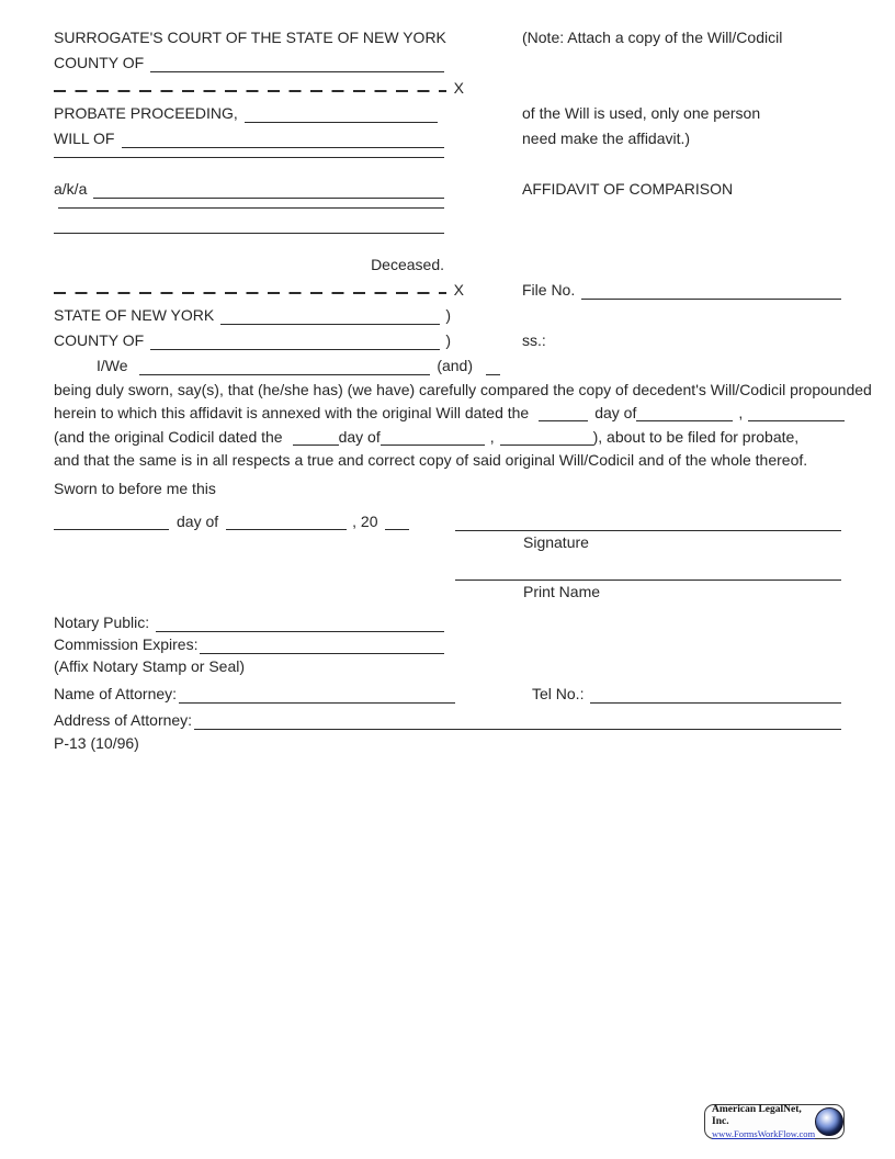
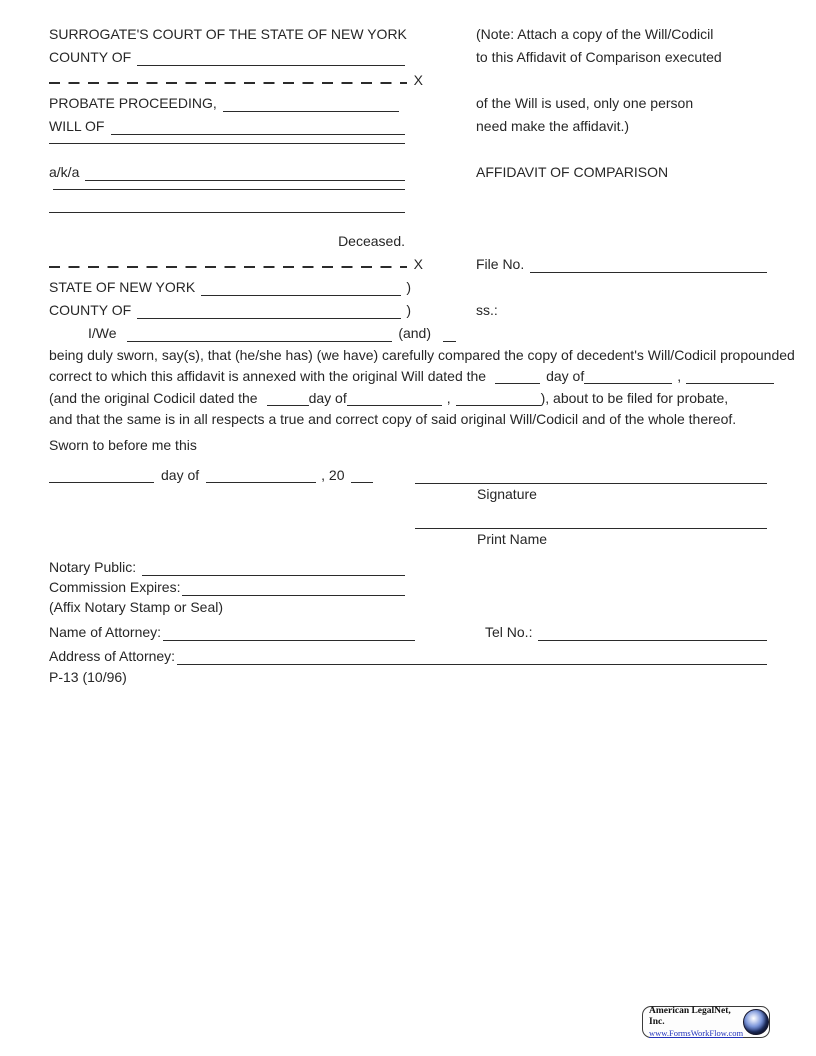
  SURROGATE'S COURT OF THE STATE OF NEW YORK
  (Note: Attach a copy of the Will/Codicil
  COUNTY OF
+ to this Affidavit of Comparison executed
  X
  PROBATE PROCEEDING,
  of the Will is used, only one person
  WILL OF
  need make the affidavit.)
  a/k/a
  AFFIDAVIT OF COMPARISON
  Deceased.
  X
  File No.
  STATE OF NEW YORK
  )
  COUNTY OF
  )
  ss.:
  I/We
  (and)
  being duly sworn, say(s), that (he/she has) (we have) carefully compared the copy of decedent's Will/Codicil propounded
- herein to which this affidavit is annexed with the original Will dated the day of ,
+ correct to which this affidavit is annexed with the original Will dated the day of ,
  (and the original Codicil dated the day of , ), about to be filed for probate,
  and that the same is in all respects a true and correct copy of said original Will/Codicil and of the whole thereof.
  Sworn to before me this
  day of , 20
  Signature
  Print Name
  Notary Public:
  Commission Expires:
  (Affix Notary Stamp or Seal)
  Name of Attorney:
  Tel No.:
  Address of Attorney:
  P-13 (10/96)
  American LegalNet, Inc.
  www.FormsWorkFlow.com
